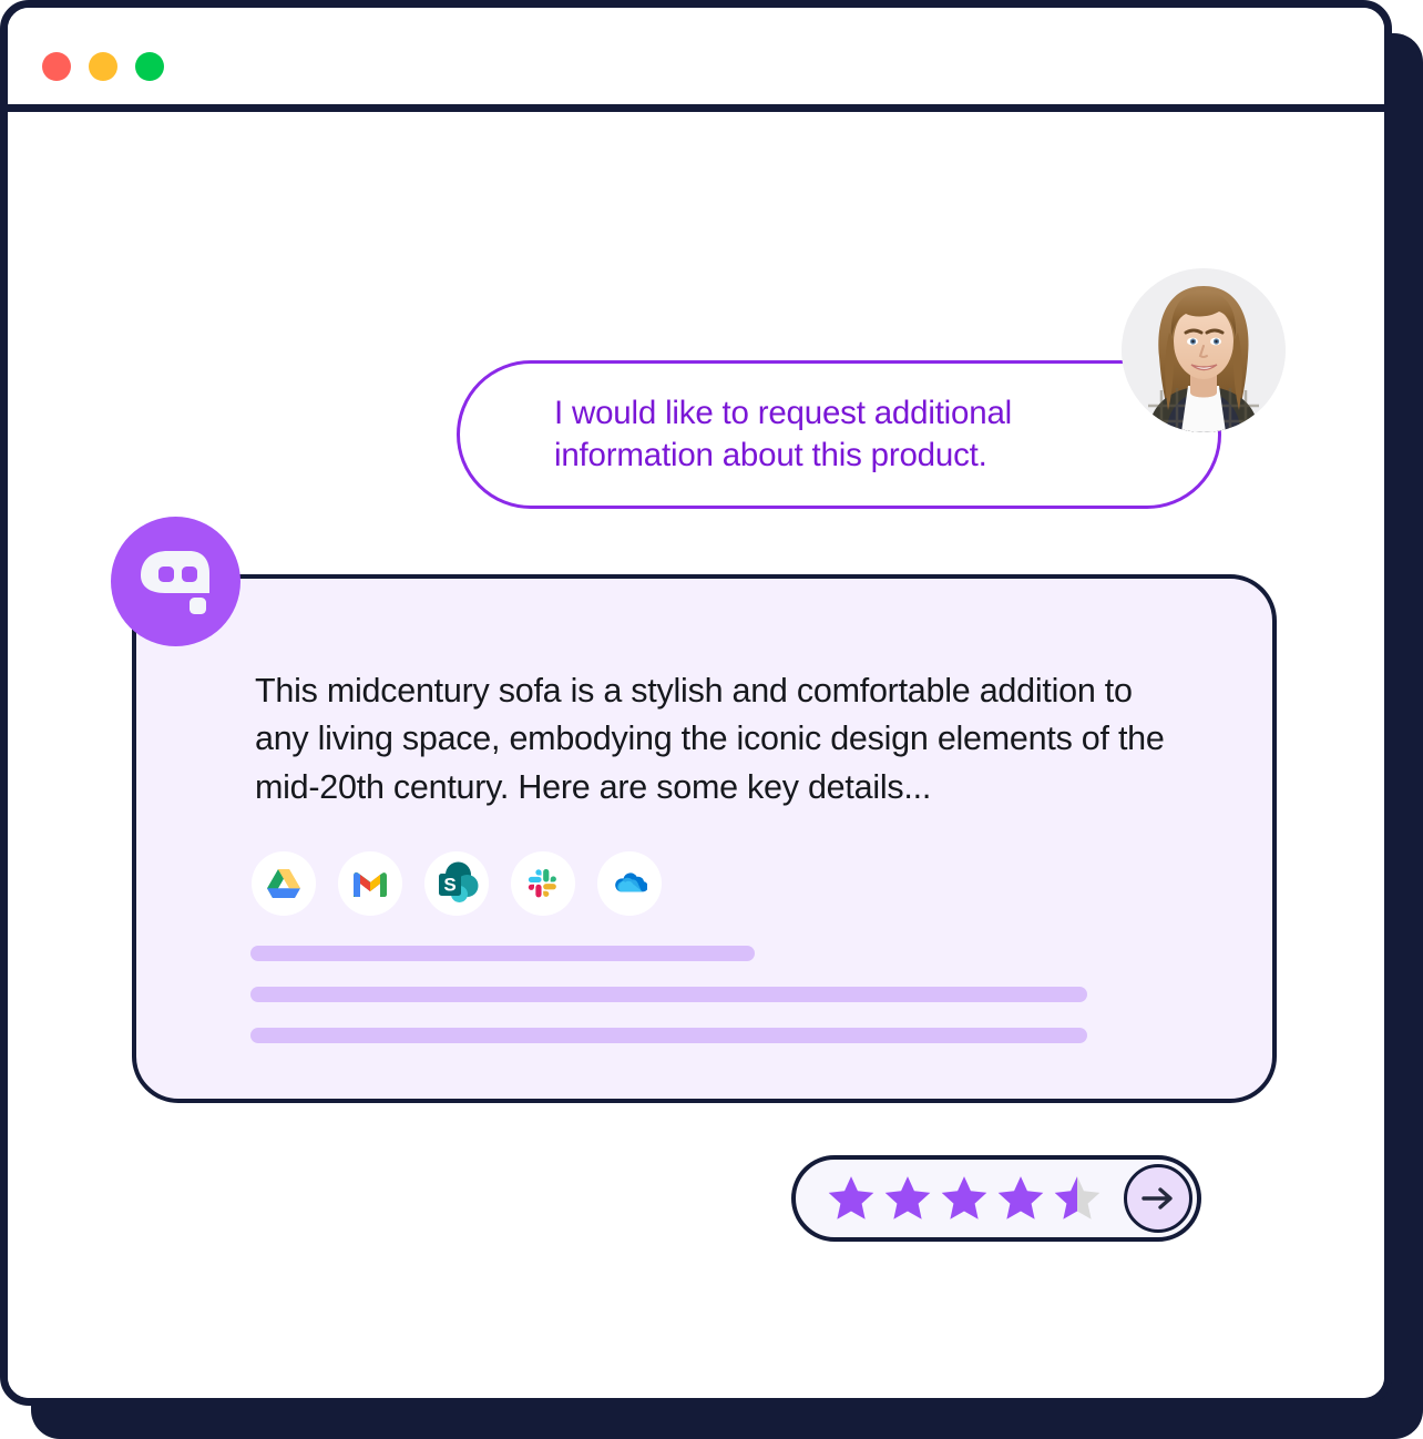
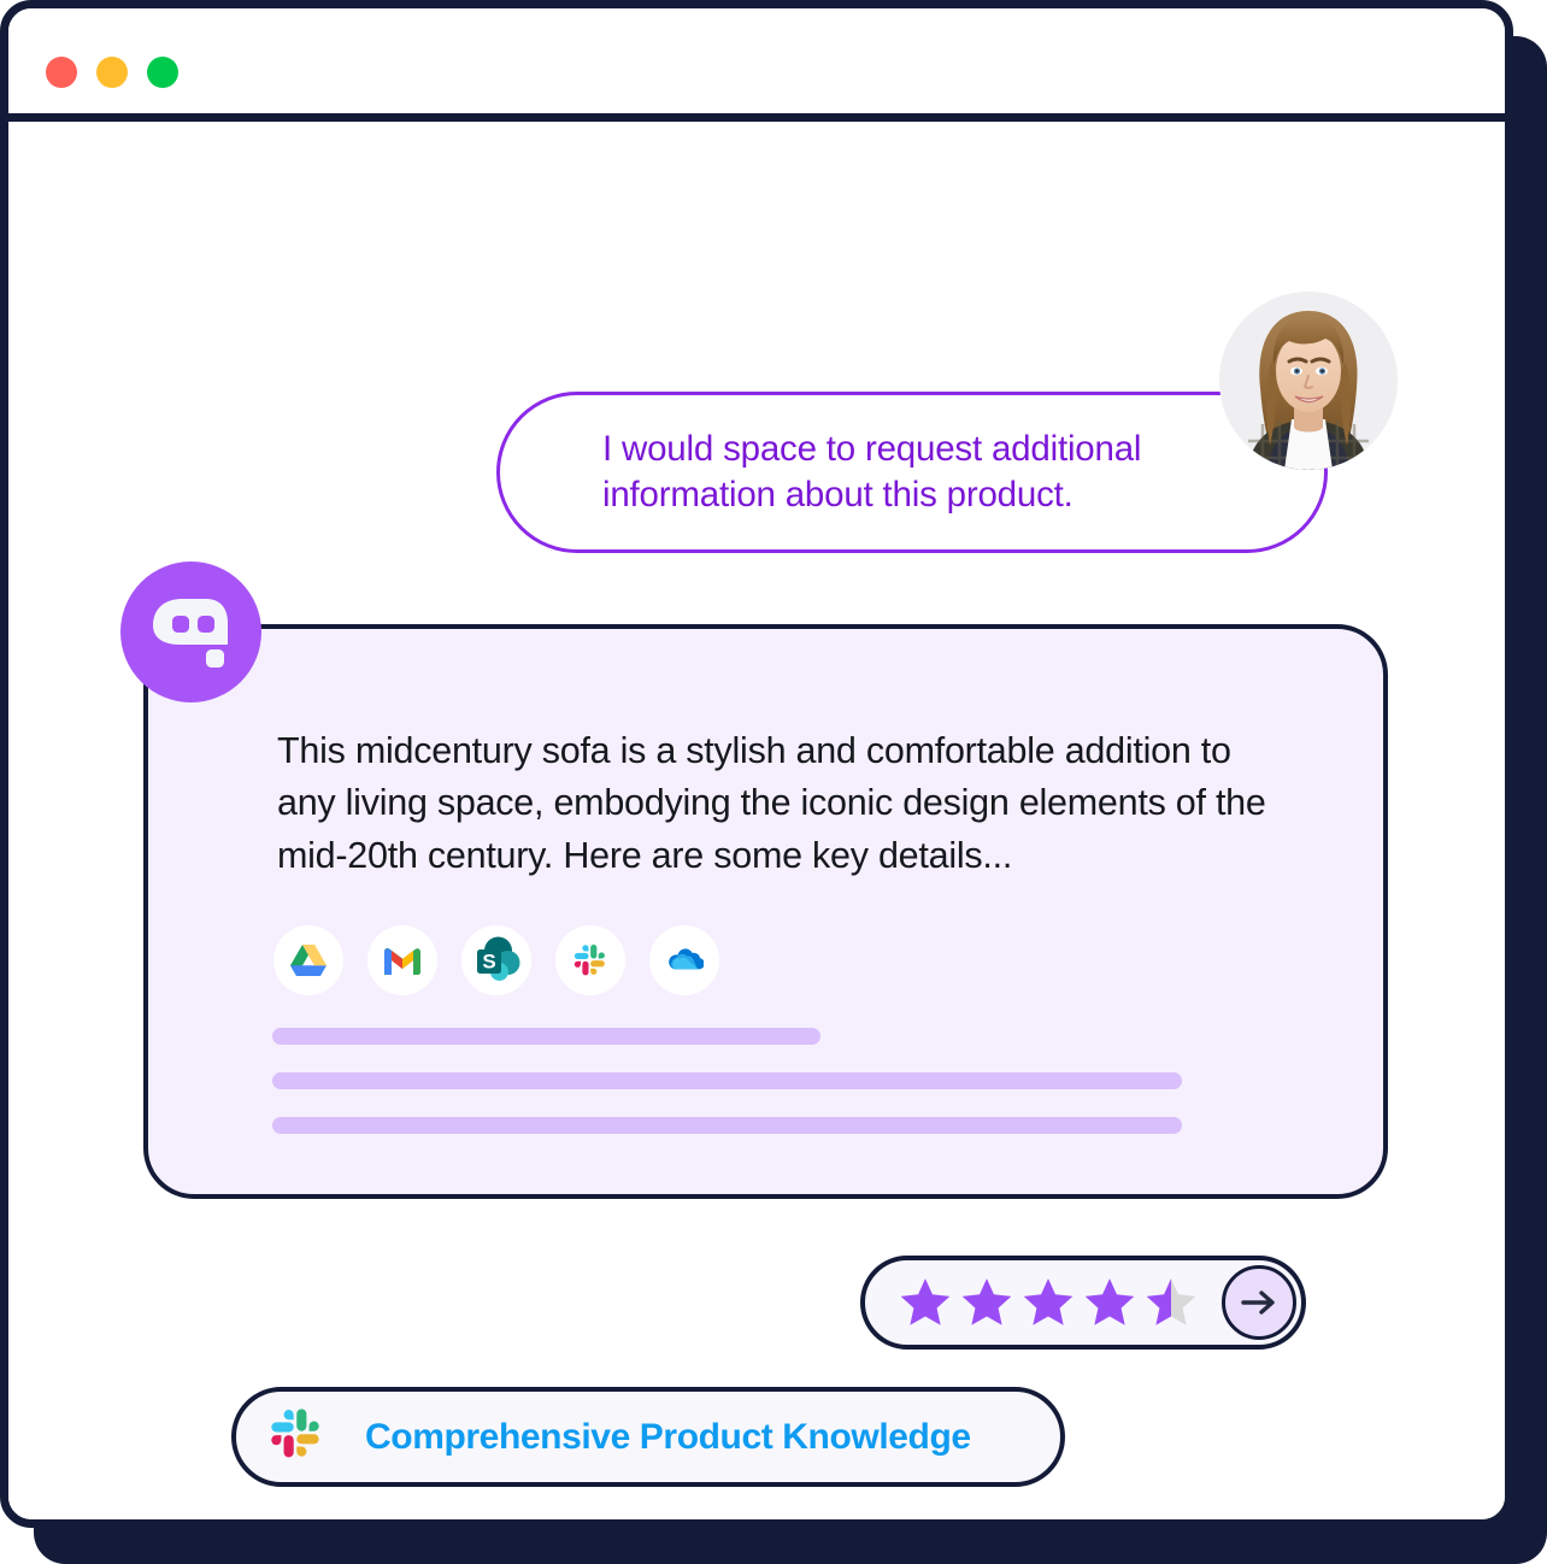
- I would like to request additional information about this product.
+ I would space to request additional information about this product.
  This midcentury sofa is a stylish and comfortable addition to any living space, embodying the iconic design elements of the mid-20th century. Here are some key details...
  S
+ Comprehensive Product Knowledge
